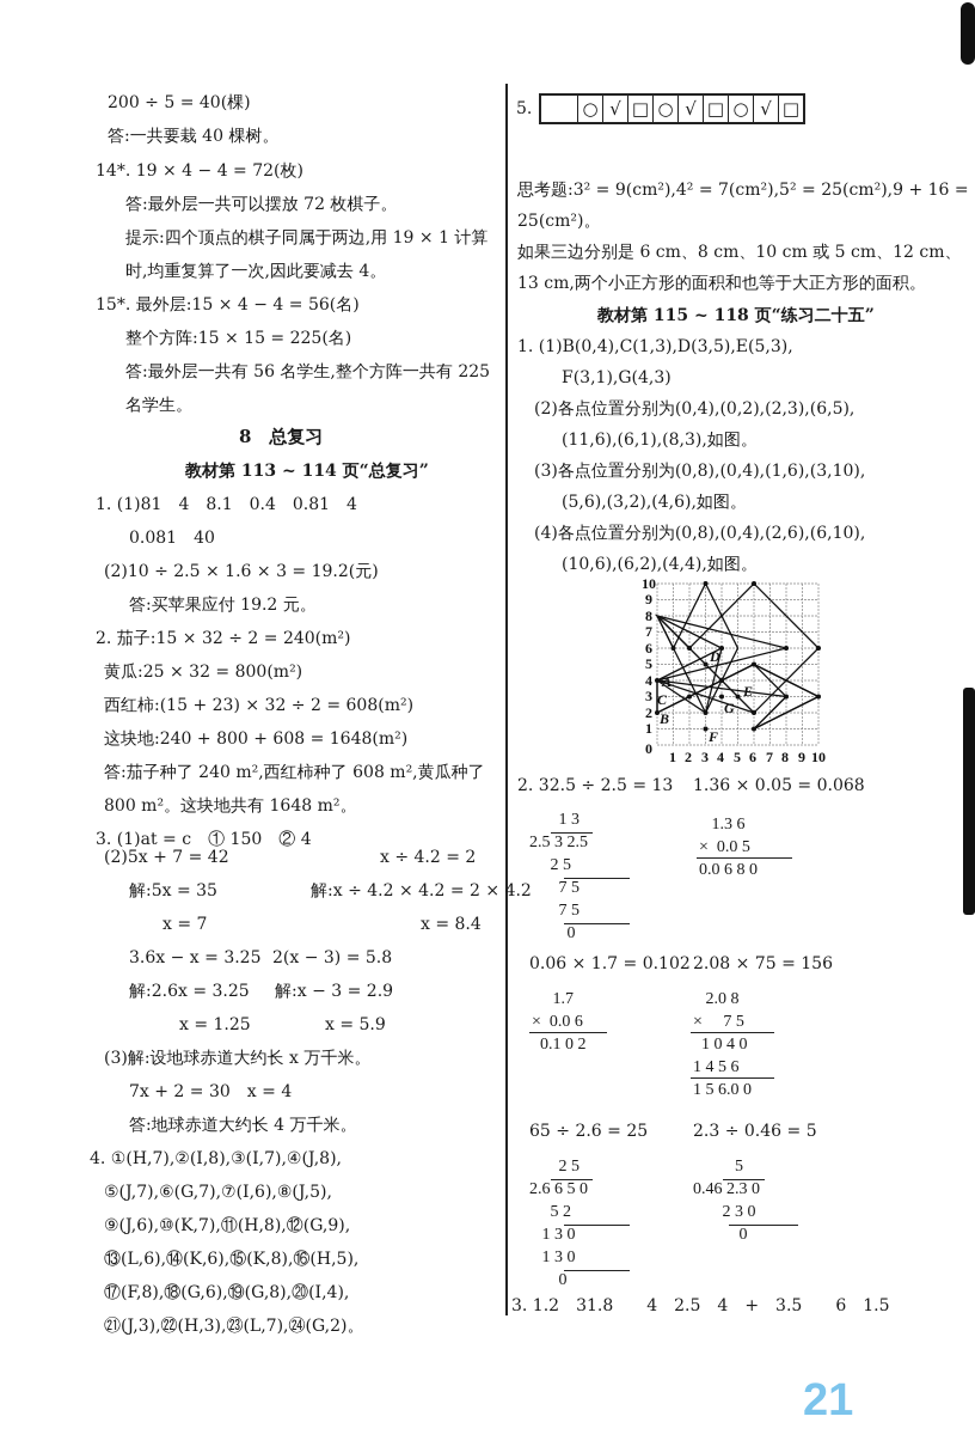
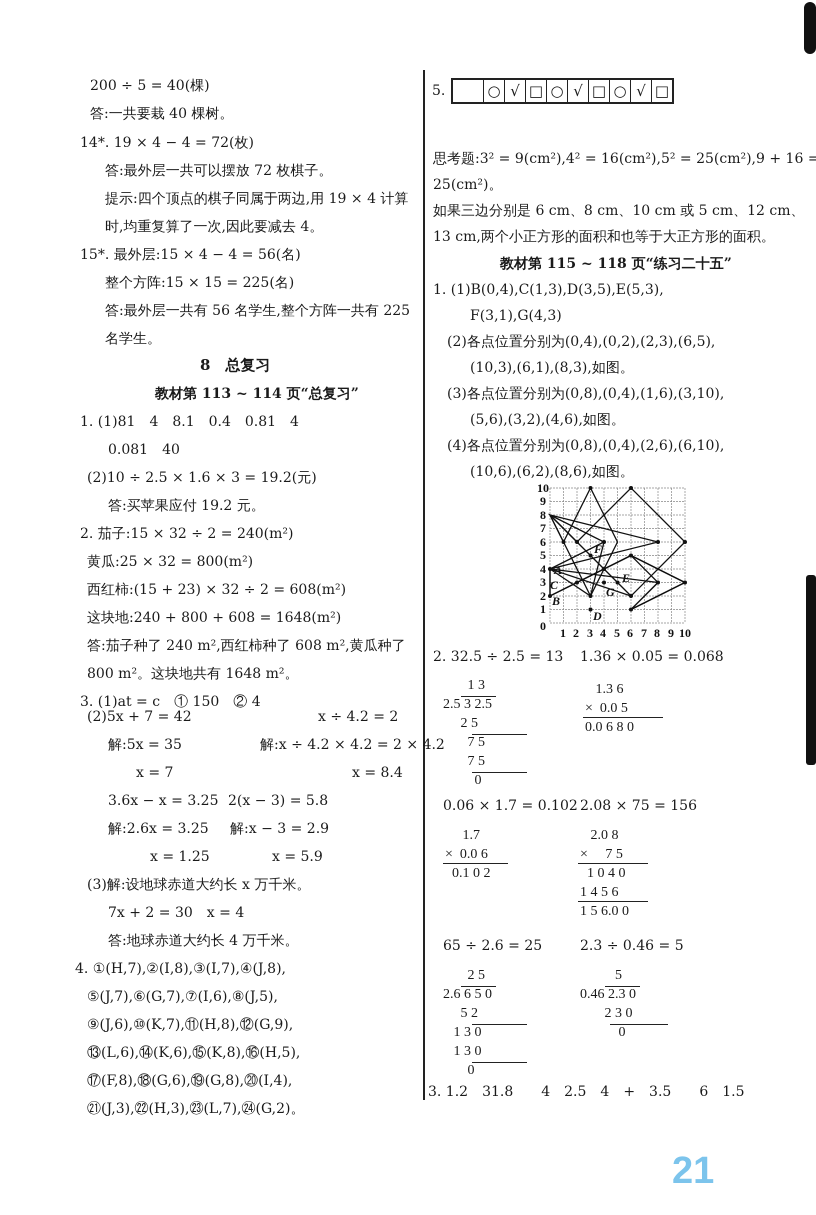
  200 ÷ 5 = 40(棵)
  答:一共要栽 40 棵树。
  14*. 19 × 4 − 4 = 72(枚)
  答:最外层一共可以摆放 72 枚棋子。
- 提示:四个顶点的棋子同属于两边,用 19 × 1 计算
+ 提示:四个顶点的棋子同属于两边,用 19 × 4 计算
  时,均重复算了一次,因此要减去 4。
  15*. 最外层:15 × 4 − 4 = 56(名)
  整个方阵:15 × 15 = 225(名)
  答:最外层一共有 56 名学生,整个方阵一共有 225
  名学生。
  8 总复习
  教材第 113 ~ 114 页“总复习”
  1. (1)81 4 8.1 0.4 0.81 4
  0.081 40
  (2)10 ÷ 2.5 × 1.6 × 3 = 19.2(元)
  答:买苹果应付 19.2 元。
  2. 茄子:15 × 32 ÷ 2 = 240(m²)
  黄瓜:25 × 32 = 800(m²)
  西红柿:(15 + 23) × 32 ÷ 2 = 608(m²)
  这块地:240 + 800 + 608 = 1648(m²)
  答:茄子种了 240 m²,西红柿种了 608 m²,黄瓜种了
  800 m²。这块地共有 1648 m²。
  3. (1)at = c ① 150 ② 4
  (2)5x + 7 = 42
  解:5x = 35
  x = 7
  x ÷ 4.2 = 2
  解:x ÷ 4.2 × 4.2 = 2 × 4.2
  x = 8.4
  3.6x − x = 3.25
  解:2.6x = 3.25
  x = 1.25
  2(x − 3) = 5.8
  解:x − 3 = 2.9
  x = 5.9
  (3)解:设地球赤道大约长 x 万千米。
  7x + 2 = 30 x = 4
  答:地球赤道大约长 4 万千米。
  4. ①(H,7),②(I,8),③(I,7),④(J,8),
  ⑤(J,7),⑥(G,7),⑦(I,6),⑧(J,5),
  ⑨(J,6),⑩(K,7),⑪(H,8),⑫(G,9),
  ⑬(L,6),⑭(K,6),⑮(K,8),⑯(H,5),
  ⑰(F,8),⑱(G,6),⑲(G,8),⑳(I,4),
  ㉑(J,3),㉒(H,3),㉓(L,7),㉔(G,2)。
  5.
  	○	√	□	○	√	□	○	√	□
- 思考题:3² = 9(cm²),4² = 7(cm²),5² = 25(cm²),9 + 16 =
+ 思考题:3² = 9(cm²),4² = 16(cm²),5² = 25(cm²),9 + 16 =
  25(cm²)。
  如果三边分别是 6 cm、8 cm、10 cm 或 5 cm、12 cm、
  13 cm,两个小正方形的面积和也等于大正方形的面积。
  教材第 115 ~ 118 页“练习二十五”
  1. (1)B(0,4),C(1,3),D(3,5),E(5,3),
  F(3,1),G(4,3)
  (2)各点位置分别为(0,4),(0,2),(2,3),(6,5),
- (11,6),(6,1),(8,3),如图。
+ (10,3),(6,1),(8,3),如图。
  (3)各点位置分别为(0,8),(0,4),(1,6),(3,10),
  (5,6),(3,2),(4,6),如图。
  (4)各点位置分别为(0,8),(0,4),(2,6),(6,10),
- (10,6),(6,2),(4,4),如图。
+ (10,6),(6,2),(8,6),如图。
  10
  9
  8
  7
  6
  5
  4
  3
  2
  1
  0
  1
  2
  3
  4
  5
  6
  7
  8
  9
  10
  A
  B
  C
- D
+ F
  E
- F
+ D
  G
  2. 32.5 ÷ 2.5 = 13
  1.36 × 0.05 = 0.068
  1 3
  2.5 3 2.5
  2 5
  7 5
  7 5
  0
  1.3 6
  × 0.0 5
  0.0 6 8 0
  0.06 × 1.7 = 0.102
  2.08 × 75 = 156
  1.7
  × 0.0 6
  0.1 0 2
  2.0 8
  × 7 5
  1 0 4 0
  1 4 5 6
  1 5 6.0 0
  65 ÷ 2.6 = 25
  2.3 ÷ 0.46 = 5
  2 5
  2.6 6 5 0
  5 2
  1 3 0
  1 3 0
  0
  5
  0.46 2.3 0
  2 3 0
  0
  3. 1.2 31.8 4 2.5 4 + 3.5 6 1.5
  21
